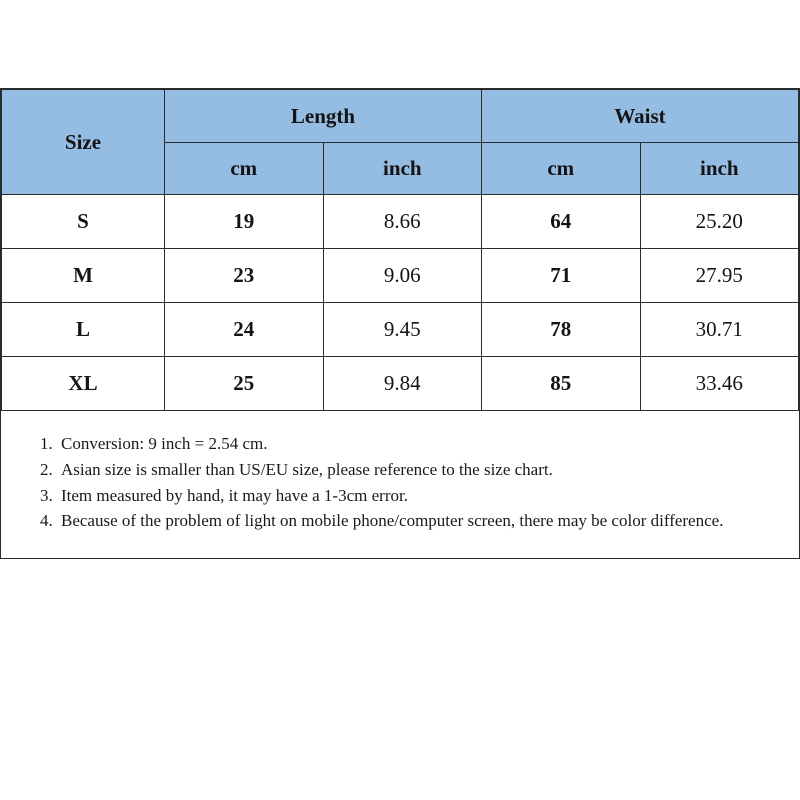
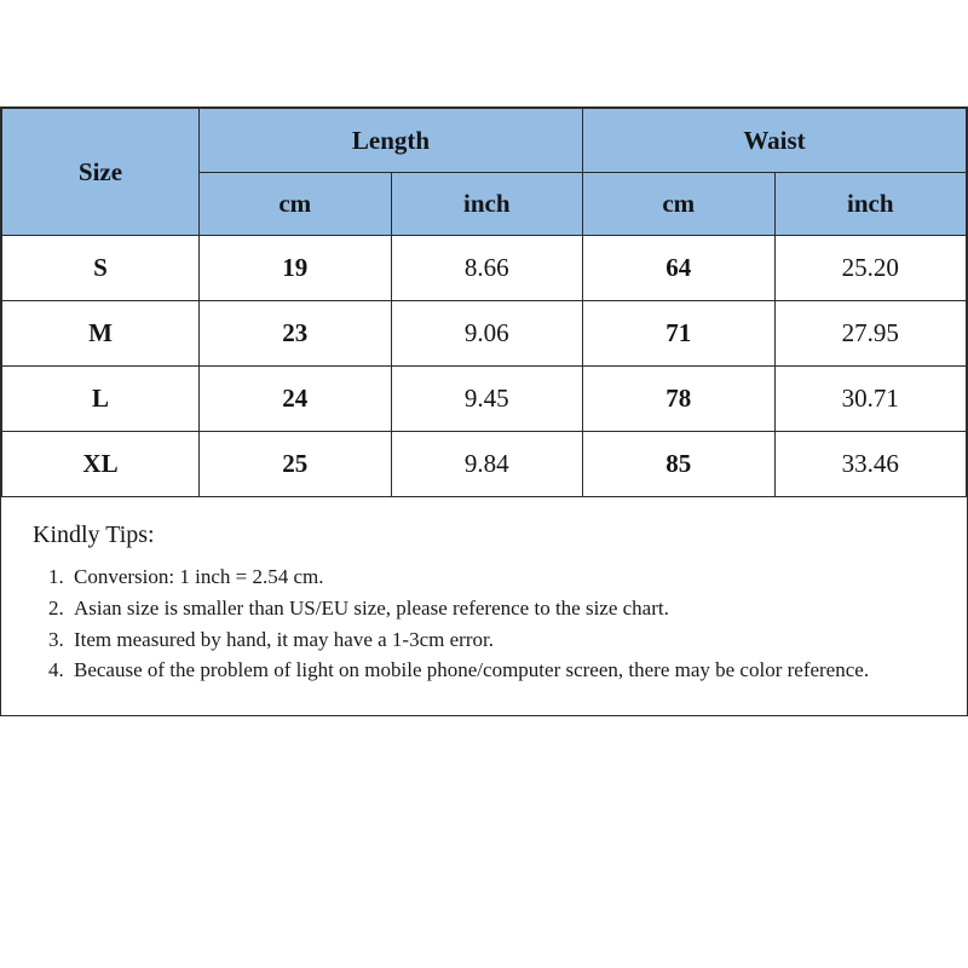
  Size	Length	Waist
  cm	inch	cm	inch
  S	19	8.66	64	25.20
  M	23	9.06	71	27.95
  L	24	9.45	78	30.71
  XL	25	9.84	85	33.46
+ Kindly Tips:
- Conversion: 9 inch = 2.54 cm.
+ Conversion: 1 inch = 2.54 cm.
  Asian size is smaller than US/EU size, please reference to the size chart.
  Item measured by hand, it may have a 1-3cm error.
- Because of the problem of light on mobile phone/computer screen, there may be color difference.
+ Because of the problem of light on mobile phone/computer screen, there may be color reference.
